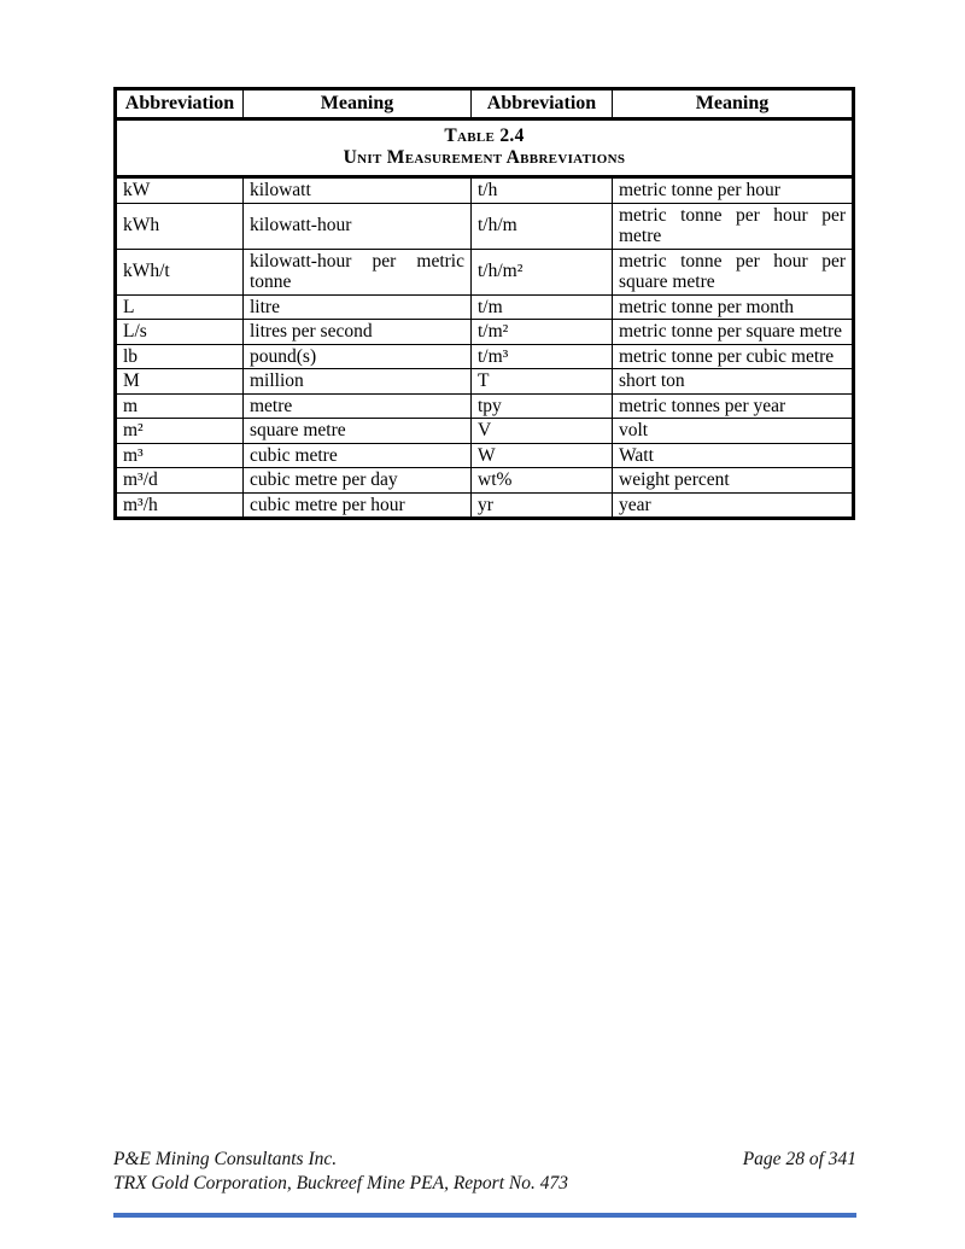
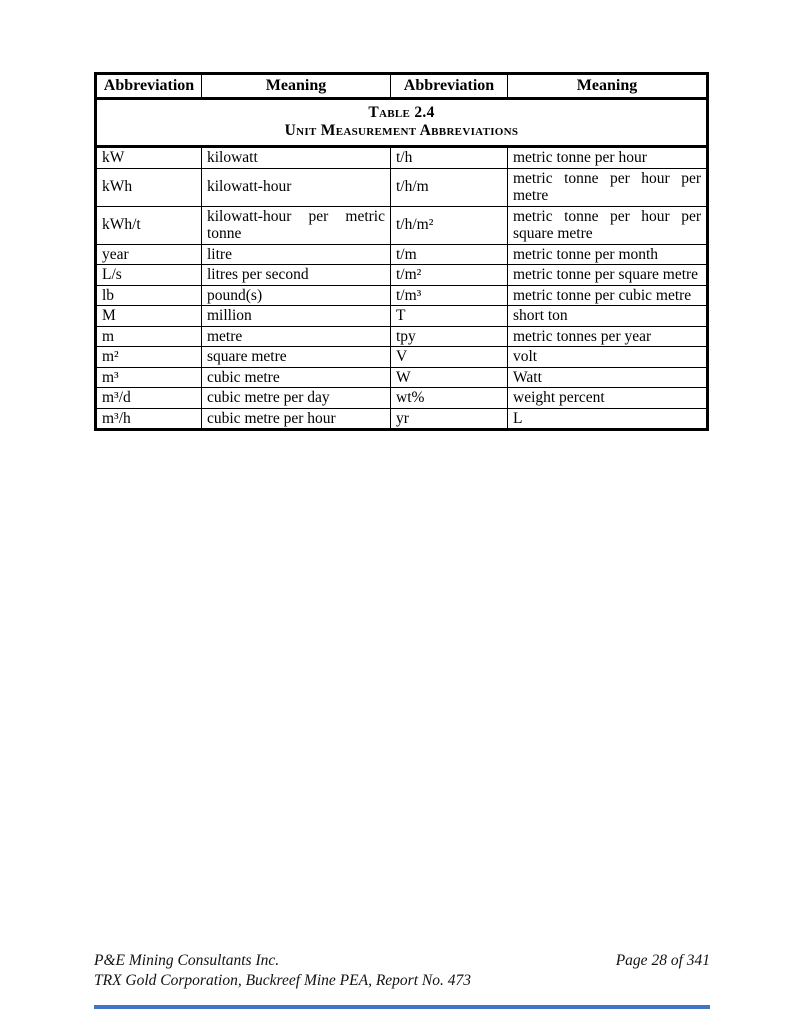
  Table 2.4 Unit Measurement Abbreviations
  Abbreviation	Meaning	Abbreviation	Meaning
  kW	kilowatt	t/h	metric tonne per hour
  kWh	kilowatt-hour	t/h/m	metric tonne per hour per metre
  kWh/t	kilowatt-hour per metric tonne	t/h/m²	metric tonne per hour per square metre
- L	litre	t/m	metric tonne per month
+ year	litre	t/m	metric tonne per month
  L/s	litres per second	t/m²	metric tonne per square metre
  lb	pound(s)	t/m³	metric tonne per cubic metre
  M	million	T	short ton
  m	metre	tpy	metric tonnes per year
  m²	square metre	V	volt
  m³	cubic metre	W	Watt
  m³/d	cubic metre per day	wt%	weight percent
- m³/h	cubic metre per hour	yr	year
+ m³/h	cubic metre per hour	yr	L
  P&E Mining Consultants Inc.
  Page 28 of 341
  TRX Gold Corporation, Buckreef Mine PEA, Report No. 473
